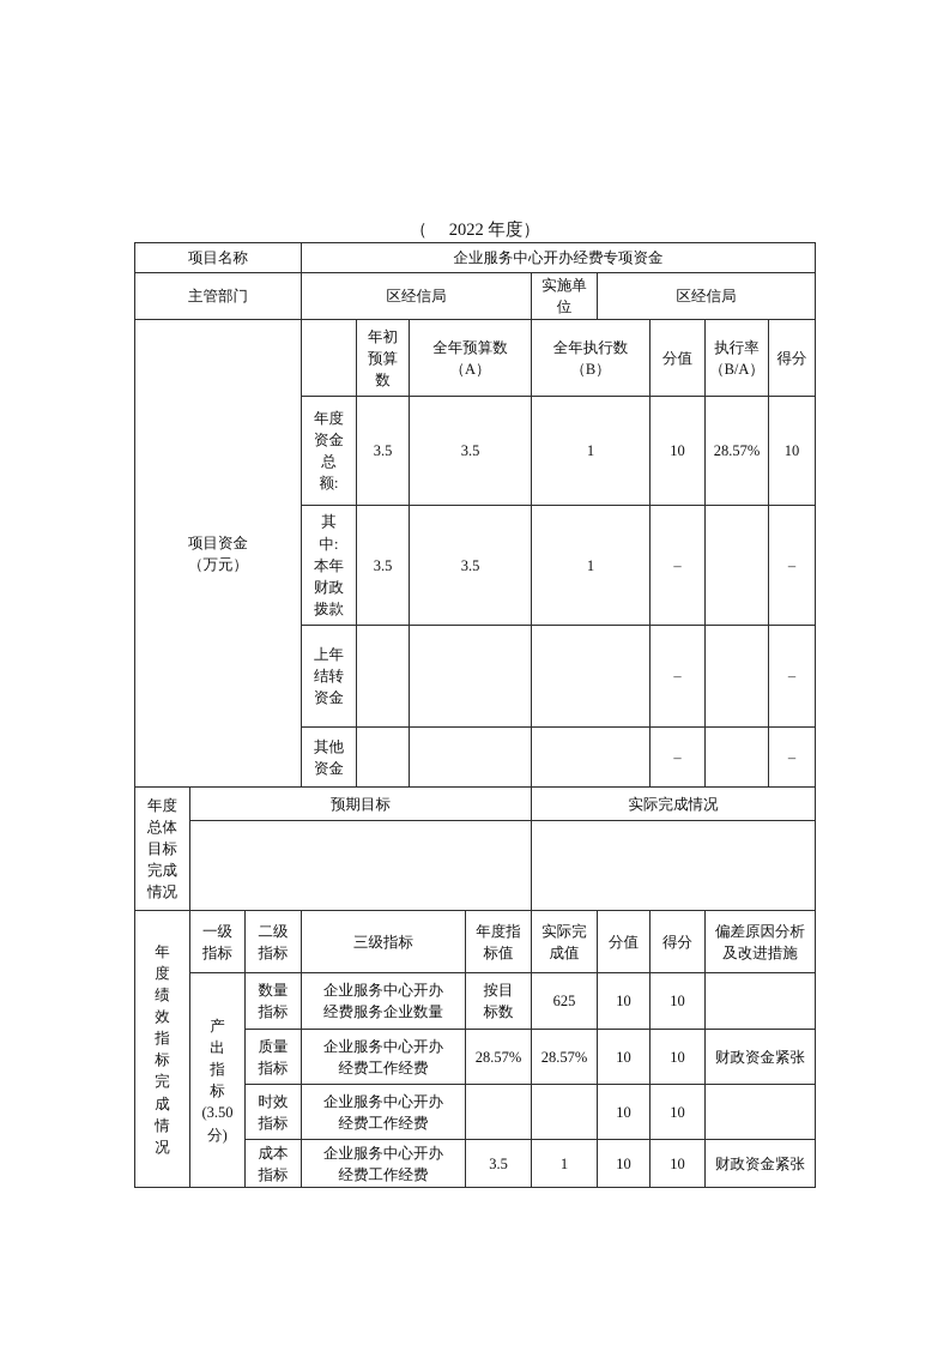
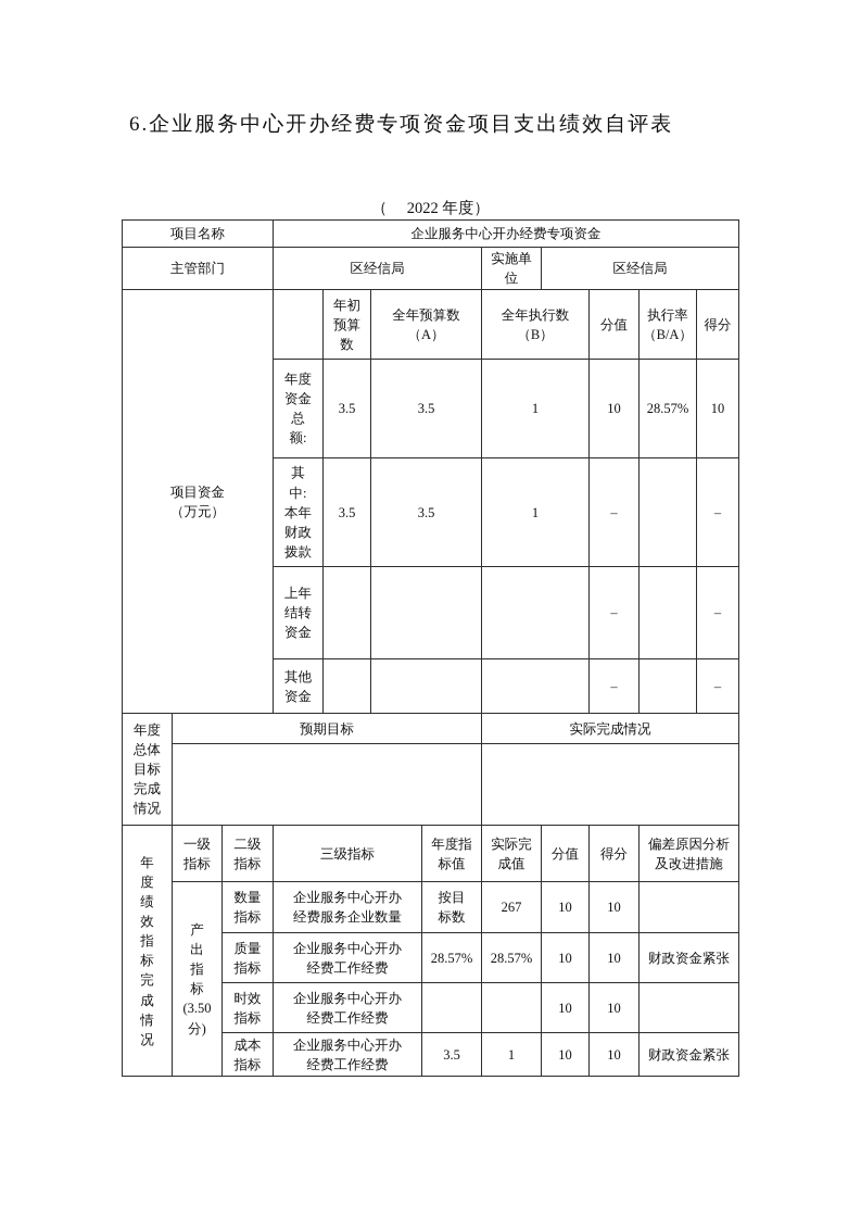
+ 6.企业服务中心开办经费专项资金项目支出绩效自评表
  （ 2022 年度）
  项目名称	企业服务中心开办经费专项资金
  主管部门	区经信局	实施单 位	区经信局
  项目资金 （万元）		年初 预算 数	全年预算数 （A）	全年执行数 （B）	分值	执行率 （B/A）	得分
  年度 资金 总 额:	3.5	3.5	1	10	28.57%	10
  其 中: 本年 财政 拨款	3.5	3.5	1	–		–
  上年 结转 资金				–		–
  其他 资金				–		–
  年度 总体 目标 完成 情况	预期目标	实际完成情况
  年 度 绩 效 指 标 完 成 情 况	一级 指标	二级 指标	三级指标	年度指 标值	实际完 成值	分值	得分	偏差原因分析 及改进措施
- 产 出 指 标 (3.50 分)	数量 指标	企业服务中心开办 经费服务企业数量	按目 标数	625	10	10
+ 产 出 指 标 (3.50 分)	数量 指标	企业服务中心开办 经费服务企业数量	按目 标数	267	10	10
  质量 指标	企业服务中心开办 经费工作经费	28.57%	28.57%	10	10	财政资金紧张
  时效 指标	企业服务中心开办 经费工作经费			10	10
  成本 指标	企业服务中心开办 经费工作经费	3.5	1	10	10	财政资金紧张
